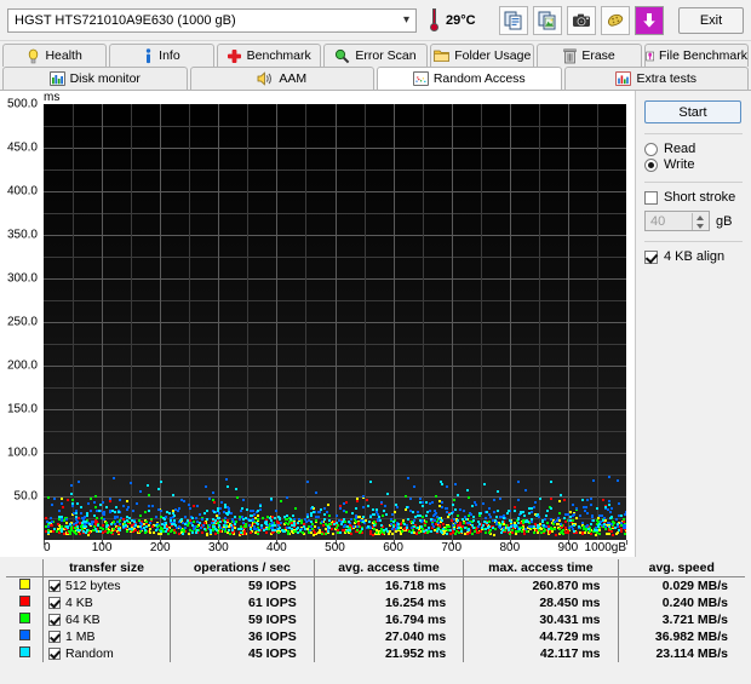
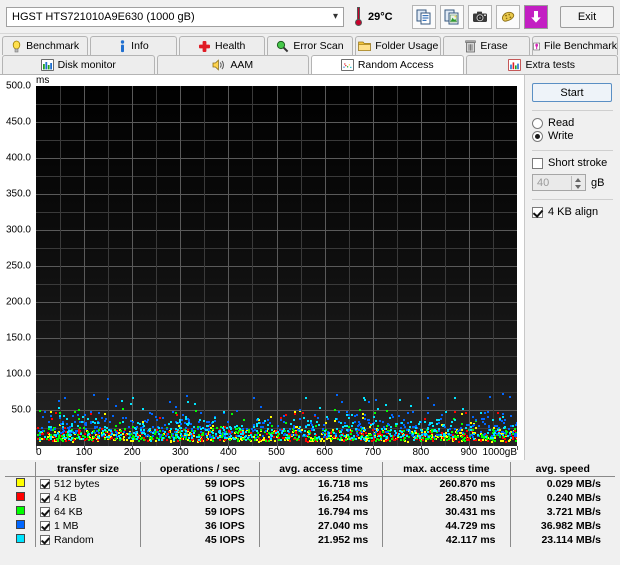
  HGST HTS721010A9E630 (1000 gB)
  ▾
  29°C
  Exit
- Health
+ Benchmark
  Info
- Benchmark
+ Health
  Error Scan
  Folder Usage
  Erase
  File Benchmark
  Disk monitor
  AAM
  Random Access
  Extra tests
  ms
  500.0
  450.0
  400.0
  350.0
  300.0
  250.0
  200.0
  150.0
  100.0
  50.0
  0
  100
  200
  300
  400
  500
  600
  700
  800
  900
  1000gB
  Start
  Read
  Write
  Short stroke
  40
  gB
  4 KB align
  	transfer size	operations / sec	avg. access time	max. access time	avg. speed
  	512 bytes	59 IOPS	16.718 ms	260.870 ms	0.029 MB/s
  	4 KB	61 IOPS	16.254 ms	28.450 ms	0.240 MB/s
  	64 KB	59 IOPS	16.794 ms	30.431 ms	3.721 MB/s
  	1 MB	36 IOPS	27.040 ms	44.729 ms	36.982 MB/s
  	Random	45 IOPS	21.952 ms	42.117 ms	23.114 MB/s
